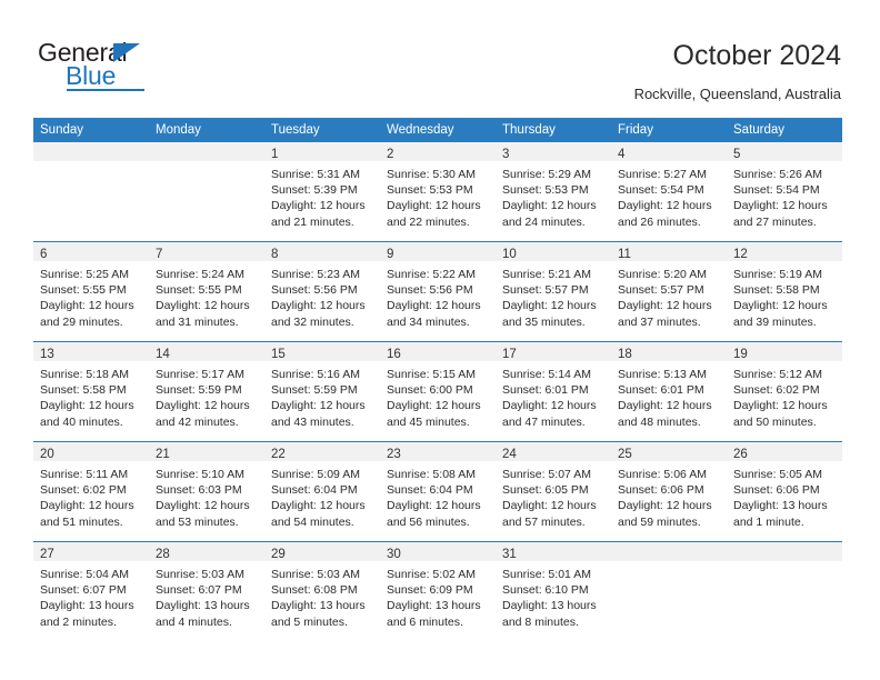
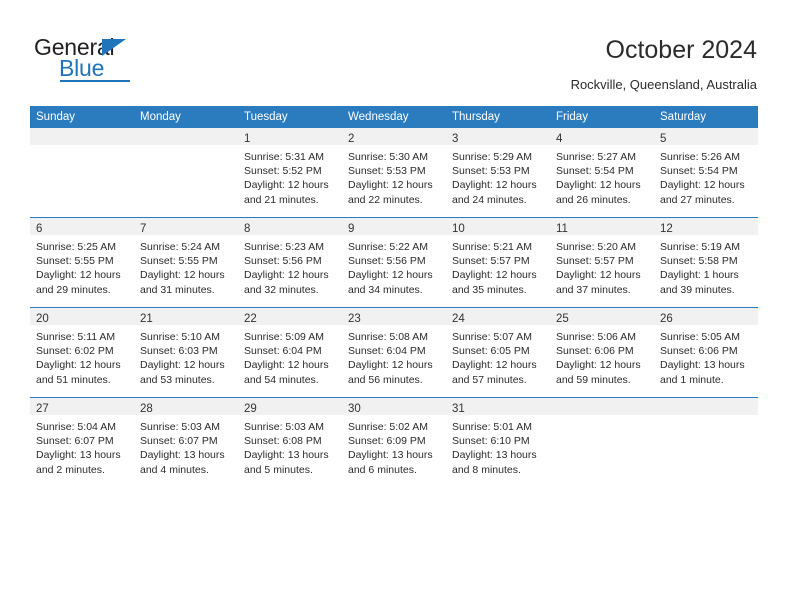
  General
  Blue
  October 2024
  Rockville, Queensland, Australia
  Sunday	Monday	Tuesday	Wednesday	Thursday	Friday	Saturday
- 		1Sunrise: 5:31 AMSunset: 5:39 PMDaylight: 12 hours and 21 minutes.	2Sunrise: 5:30 AMSunset: 5:53 PMDaylight: 12 hours and 22 minutes.	3Sunrise: 5:29 AMSunset: 5:53 PMDaylight: 12 hours and 24 minutes.	4Sunrise: 5:27 AMSunset: 5:54 PMDaylight: 12 hours and 26 minutes.	5Sunrise: 5:26 AMSunset: 5:54 PMDaylight: 12 hours and 27 minutes.
+ 		1Sunrise: 5:31 AMSunset: 5:52 PMDaylight: 12 hours and 21 minutes.	2Sunrise: 5:30 AMSunset: 5:53 PMDaylight: 12 hours and 22 minutes.	3Sunrise: 5:29 AMSunset: 5:53 PMDaylight: 12 hours and 24 minutes.	4Sunrise: 5:27 AMSunset: 5:54 PMDaylight: 12 hours and 26 minutes.	5Sunrise: 5:26 AMSunset: 5:54 PMDaylight: 12 hours and 27 minutes.
- 6Sunrise: 5:25 AMSunset: 5:55 PMDaylight: 12 hours and 29 minutes.	7Sunrise: 5:24 AMSunset: 5:55 PMDaylight: 12 hours and 31 minutes.	8Sunrise: 5:23 AMSunset: 5:56 PMDaylight: 12 hours and 32 minutes.	9Sunrise: 5:22 AMSunset: 5:56 PMDaylight: 12 hours and 34 minutes.	10Sunrise: 5:21 AMSunset: 5:57 PMDaylight: 12 hours and 35 minutes.	11Sunrise: 5:20 AMSunset: 5:57 PMDaylight: 12 hours and 37 minutes.	12Sunrise: 5:19 AMSunset: 5:58 PMDaylight: 12 hours and 39 minutes.
+ 6Sunrise: 5:25 AMSunset: 5:55 PMDaylight: 12 hours and 29 minutes.	7Sunrise: 5:24 AMSunset: 5:55 PMDaylight: 12 hours and 31 minutes.	8Sunrise: 5:23 AMSunset: 5:56 PMDaylight: 12 hours and 32 minutes.	9Sunrise: 5:22 AMSunset: 5:56 PMDaylight: 12 hours and 34 minutes.	10Sunrise: 5:21 AMSunset: 5:57 PMDaylight: 12 hours and 35 minutes.	11Sunrise: 5:20 AMSunset: 5:57 PMDaylight: 12 hours and 37 minutes.	12Sunrise: 5:19 AMSunset: 5:58 PMDaylight: 1 hours and 39 minutes.
- 13Sunrise: 5:18 AMSunset: 5:58 PMDaylight: 12 hours and 40 minutes.	14Sunrise: 5:17 AMSunset: 5:59 PMDaylight: 12 hours and 42 minutes.	15Sunrise: 5:16 AMSunset: 5:59 PMDaylight: 12 hours and 43 minutes.	16Sunrise: 5:15 AMSunset: 6:00 PMDaylight: 12 hours and 45 minutes.	17Sunrise: 5:14 AMSunset: 6:01 PMDaylight: 12 hours and 47 minutes.	18Sunrise: 5:13 AMSunset: 6:01 PMDaylight: 12 hours and 48 minutes.	19Sunrise: 5:12 AMSunset: 6:02 PMDaylight: 12 hours and 50 minutes.
  20Sunrise: 5:11 AMSunset: 6:02 PMDaylight: 12 hours and 51 minutes.	21Sunrise: 5:10 AMSunset: 6:03 PMDaylight: 12 hours and 53 minutes.	22Sunrise: 5:09 AMSunset: 6:04 PMDaylight: 12 hours and 54 minutes.	23Sunrise: 5:08 AMSunset: 6:04 PMDaylight: 12 hours and 56 minutes.	24Sunrise: 5:07 AMSunset: 6:05 PMDaylight: 12 hours and 57 minutes.	25Sunrise: 5:06 AMSunset: 6:06 PMDaylight: 12 hours and 59 minutes.	26Sunrise: 5:05 AMSunset: 6:06 PMDaylight: 13 hours and 1 minute.
  27Sunrise: 5:04 AMSunset: 6:07 PMDaylight: 13 hours and 2 minutes.	28Sunrise: 5:03 AMSunset: 6:07 PMDaylight: 13 hours and 4 minutes.	29Sunrise: 5:03 AMSunset: 6:08 PMDaylight: 13 hours and 5 minutes.	30Sunrise: 5:02 AMSunset: 6:09 PMDaylight: 13 hours and 6 minutes.	31Sunrise: 5:01 AMSunset: 6:10 PMDaylight: 13 hours and 8 minutes.
